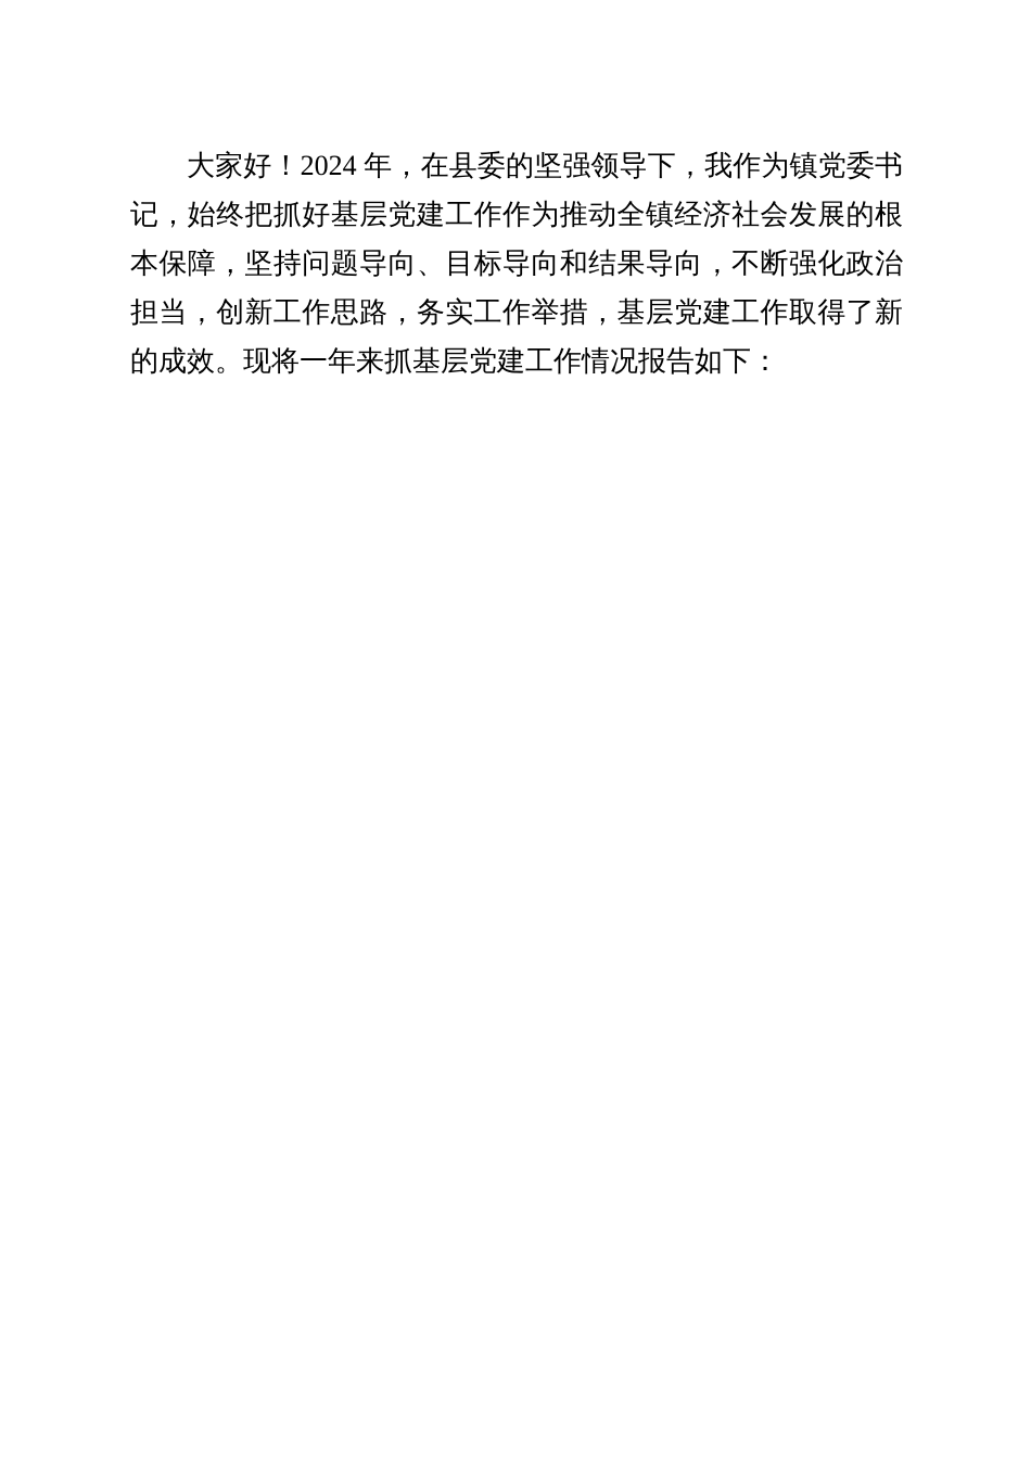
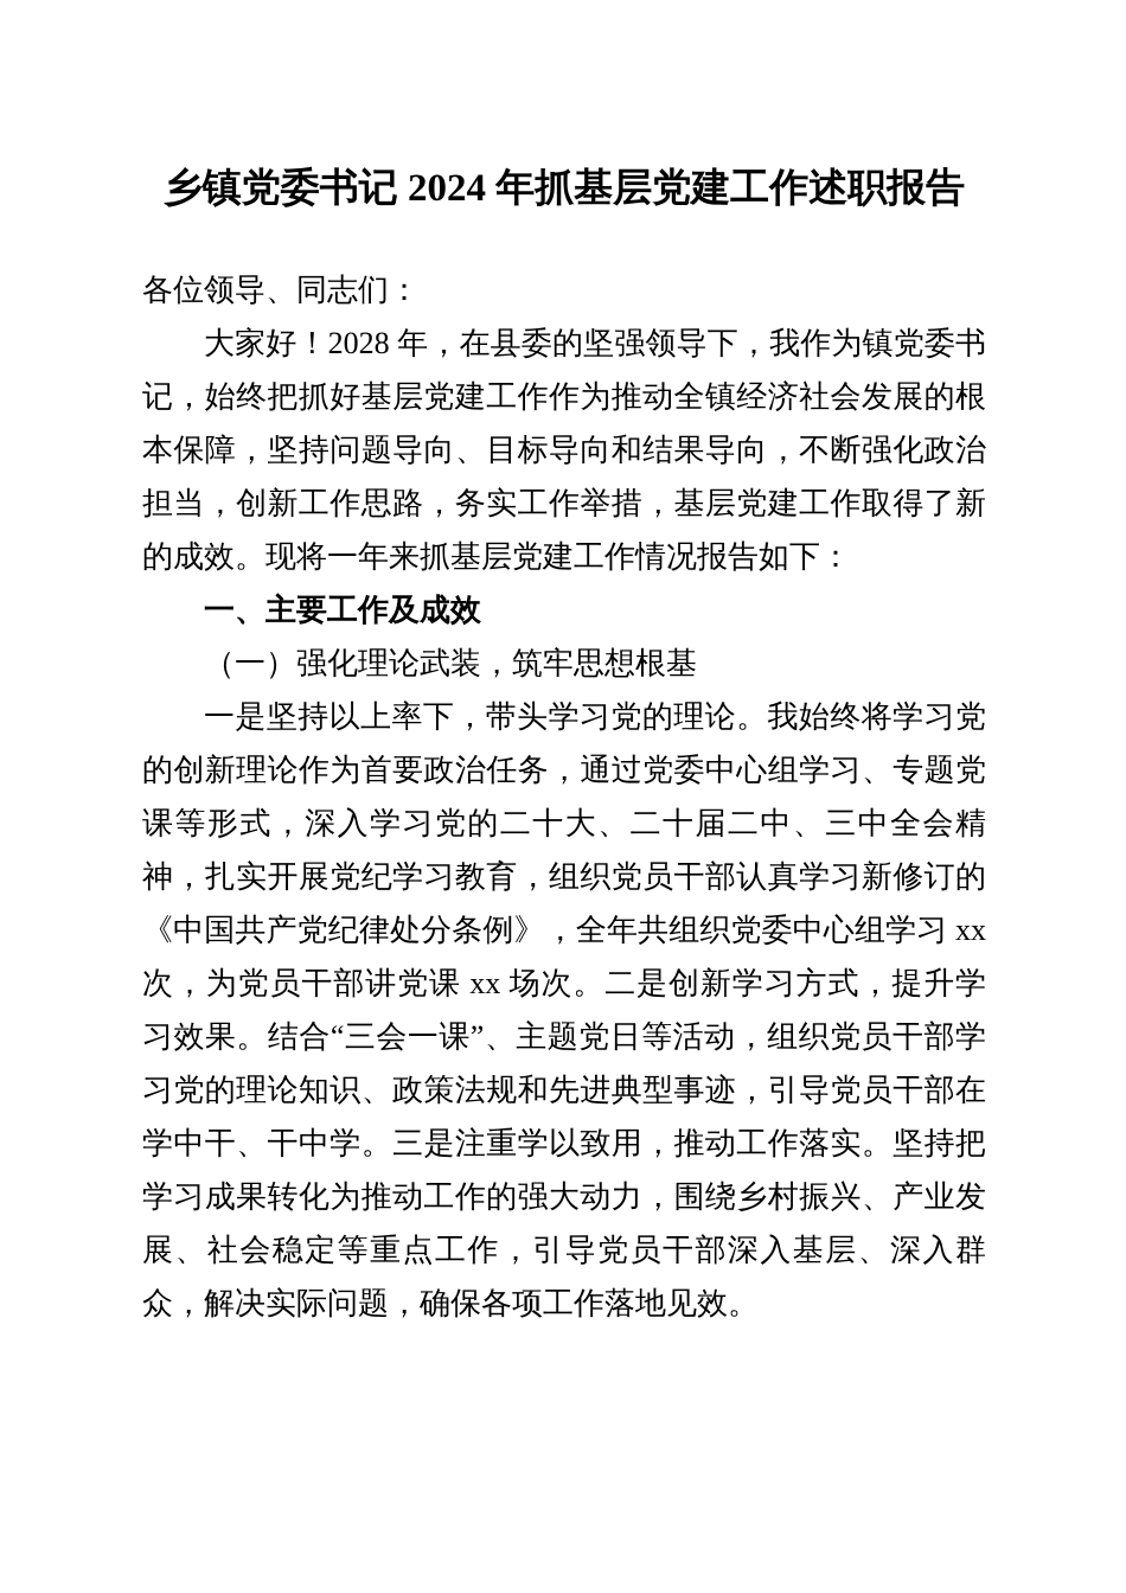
+ 乡镇党委书记 2024 年抓基层党建工作述职报告
+ 各位领导、同志们：
- 大家好！2024 年，在县委的坚强领导下，我作为镇党委书记，始终把抓好基层党建工作作为推动全镇经济社会发展的根本保障，坚持问题导向、目标导向和结果导向，不断强化政治担当，创新工作思路，务实工作举措，基层党建工作取得了新的成效。现将一年来抓基层党建工作情况报告如下：
+ 大家好！2028 年，在县委的坚强领导下，我作为镇党委书记，始终把抓好基层党建工作作为推动全镇经济社会发展的根本保障，坚持问题导向、目标导向和结果导向，不断强化政治担当，创新工作思路，务实工作举措，基层党建工作取得了新的成效。现将一年来抓基层党建工作情况报告如下：
+ 一、主要工作及成效
+ （一）强化理论武装，筑牢思想根基
+ 一是坚持以上率下，带头学习党的理论。我始终将学习党的创新理论作为首要政治任务，通过党委中心组学习、专题党课等形式，深入学习党的二十大、二十届二中、三中全会精神，扎实开展党纪学习教育，组织党员干部认真学习新修订的《中国共产党纪律处分条例》，全年共组织党委中心组学习 xx 次，为党员干部讲党课 xx 场次。二是创新学习方式，提升学习效果。结合“三会一课”、主题党日等活动，组织党员干部学习党的理论知识、政策法规和先进典型事迹，引导党员干部在学中干、干中学。三是注重学以致用，推动工作落实。坚持把学习成果转化为推动工作的强大动力，围绕乡村振兴、产业发展、社会稳定等重点工作，引导党员干部深入基层、深入群众，解决实际问题，确保各项工作落地见效。
